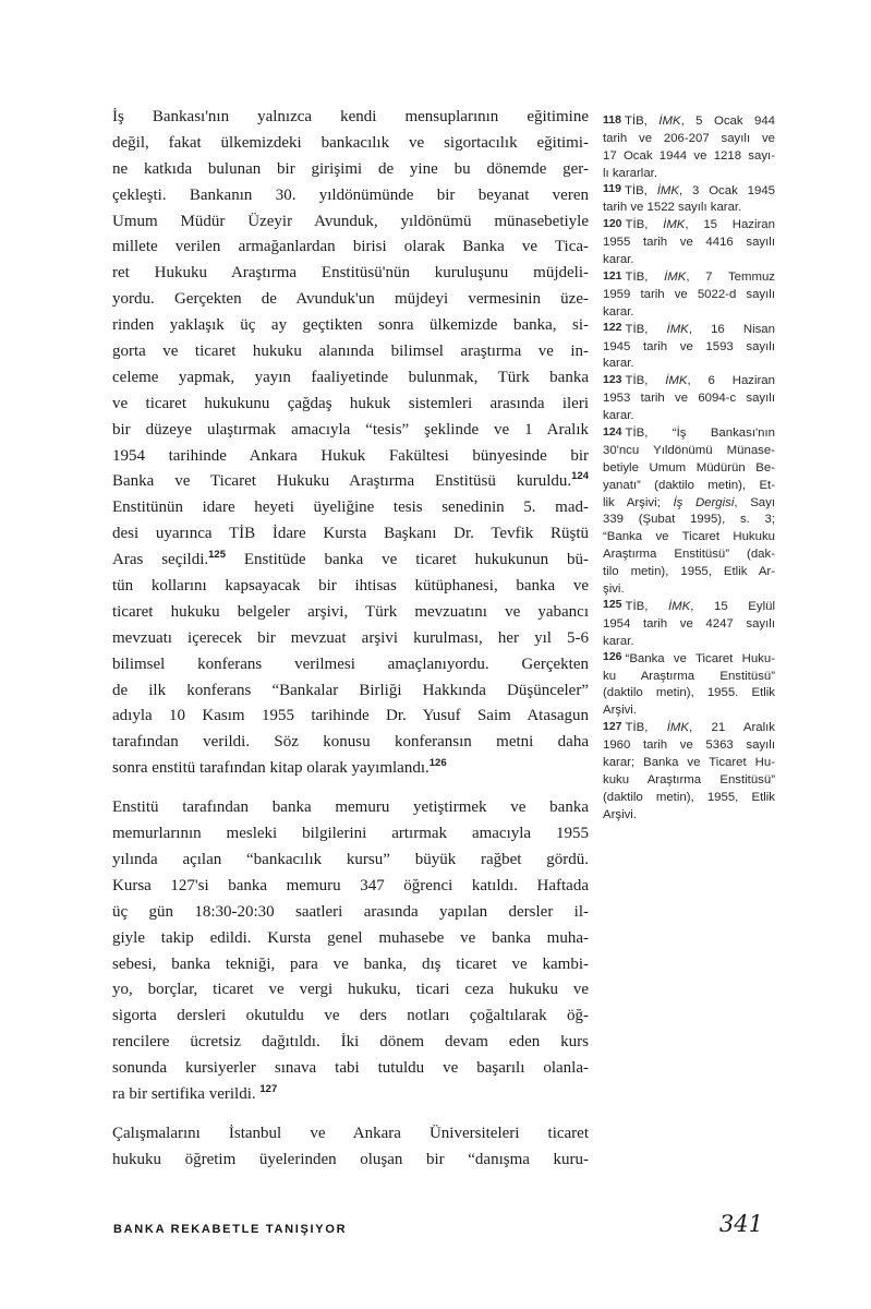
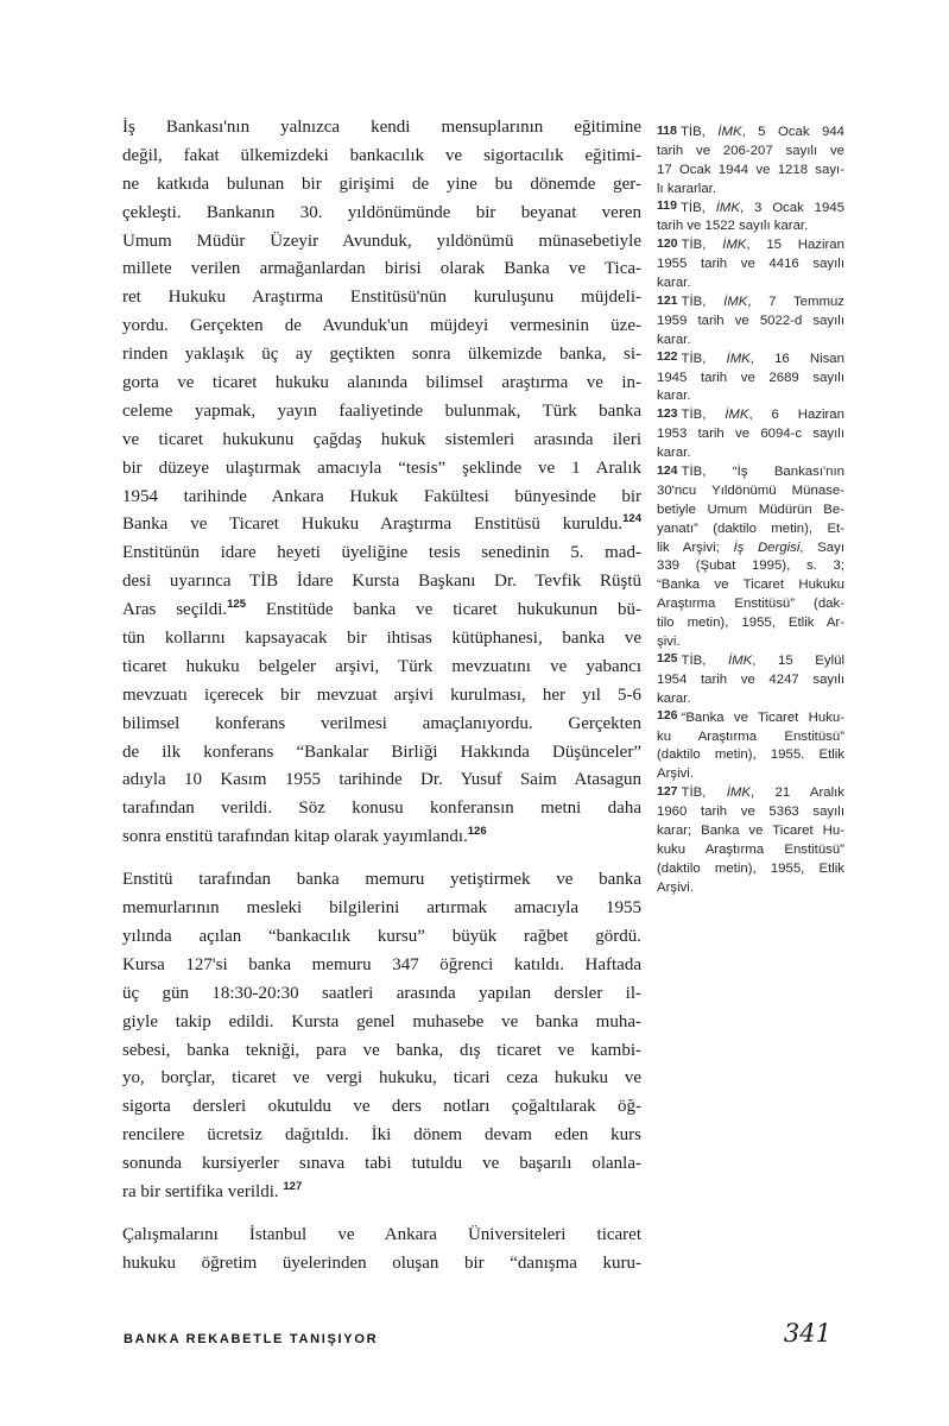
  İş Bankası'nın yalnızca kendi mensuplarının eğitimine
  değil, fakat ülkemizdeki bankacılık ve sigortacılık eğitimi-
  ne katkıda bulunan bir girişimi de yine bu dönemde ger-
  çekleşti. Bankanın 30. yıldönümünde bir beyanat veren
  Umum Müdür Üzeyir Avunduk, yıldönümü münasebetiyle
  millete verilen armağanlardan birisi olarak Banka ve Tica-
  ret Hukuku Araştırma Enstitüsü'nün kuruluşunu müjdeli-
  yordu. Gerçekten de Avunduk'un müjdeyi vermesinin üze-
  rinden yaklaşık üç ay geçtikten sonra ülkemizde banka, si-
  gorta ve ticaret hukuku alanında bilimsel araştırma ve in-
  celeme yapmak, yayın faaliyetinde bulunmak, Türk banka
  ve ticaret hukukunu çağdaş hukuk sistemleri arasında ileri
  bir düzeye ulaştırmak amacıyla “tesis” şeklinde ve 1 Aralık
  1954 tarihinde Ankara Hukuk Fakültesi bünyesinde bir
  Banka ve Ticaret Hukuku Araştırma Enstitüsü kuruldu.124
  Enstitünün idare heyeti üyeliğine tesis senedinin 5. mad-
  desi uyarınca TİB İdare Kursta Başkanı Dr. Tevfik Rüştü
  Aras seçildi.125 Enstitüde banka ve ticaret hukukunun bü-
  tün kollarını kapsayacak bir ihtisas kütüphanesi, banka ve
  ticaret hukuku belgeler arşivi, Türk mevzuatını ve yabancı
  mevzuatı içerecek bir mevzuat arşivi kurulması, her yıl 5-6
  bilimsel konferans verilmesi amaçlanıyordu. Gerçekten
  de ilk konferans “Bankalar Birliği Hakkında Düşünceler”
  adıyla 10 Kasım 1955 tarihinde Dr. Yusuf Saim Atasagun
  tarafından verildi. Söz konusu konferansın metni daha
  sonra enstitü tarafından kitap olarak yayımlandı.126
  Enstitü tarafından banka memuru yetiştirmek ve banka
  memurlarının mesleki bilgilerini artırmak amacıyla 1955
  yılında açılan “bankacılık kursu” büyük rağbet gördü.
  Kursa 127'si banka memuru 347 öğrenci katıldı. Haftada
  üç gün 18:30-20:30 saatleri arasında yapılan dersler il-
  giyle takip edildi. Kursta genel muhasebe ve banka muha-
  sebesi, banka tekniği, para ve banka, dış ticaret ve kambi-
  yo, borçlar, ticaret ve vergi hukuku, ticari ceza hukuku ve
  sigorta dersleri okutuldu ve ders notları çoğaltılarak öğ-
  rencilere ücretsiz dağıtıldı. İki dönem devam eden kurs
  sonunda kursiyerler sınava tabi tutuldu ve başarılı olanla-
  ra bir sertifika verildi. 127
  Çalışmalarını İstanbul ve Ankara Üniversiteleri ticaret
  hukuku öğretim üyelerinden oluşan bir “danışma kuru-
  118 TİB, İMK, 5 Ocak 944
  tarih ve 206-207 sayılı ve
  17 Ocak 1944 ve 1218 sayı-
  lı kararlar.
  119 TİB, İMK, 3 Ocak 1945
  tarih ve 1522 sayılı karar.
  120 TİB, İMK, 15 Haziran
  1955 tarih ve 4416 sayılı
  karar.
  121 TİB, İMK, 7 Temmuz
  1959 tarih ve 5022-d sayılı
  karar.
  122 TİB, İMK, 16 Nisan
- 1945 tarih ve 1593 sayılı
+ 1945 tarih ve 2689 sayılı
  karar.
  123 TİB, İMK, 6 Haziran
  1953 tarih ve 6094-c sayılı
  karar.
  124 TİB, “İş Bankası'nın
  30'ncu Yıldönümü Münase-
  betiyle Umum Müdürün Be-
  yanatı” (daktilo metin), Et-
  lik Arşivi; İş Dergisi, Sayı
  339 (Şubat 1995), s. 3;
  “Banka ve Ticaret Hukuku
  Araştırma Enstitüsü” (dak-
  tilo metin), 1955, Etlik Ar-
  şivi.
  125 TİB, İMK, 15 Eylül
  1954 tarih ve 4247 sayılı
  karar.
  126 “Banka ve Ticaret Huku-
  ku Araştırma Enstitüsü”
  (daktilo metin), 1955. Etlik
  Arşivi.
  127 TİB, İMK, 21 Aralık
  1960 tarih ve 5363 sayılı
  karar; Banka ve Ticaret Hu-
  kuku Araştırma Enstitüsü”
  (daktilo metin), 1955, Etlik
  Arşivi.
  BANKA REKABETLE TANIŞIYOR
  341
